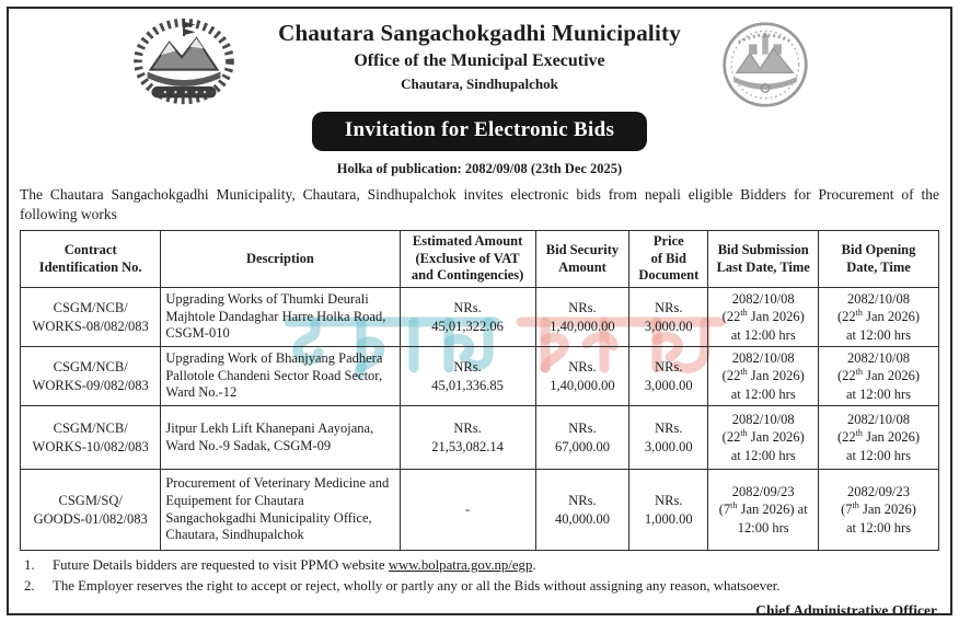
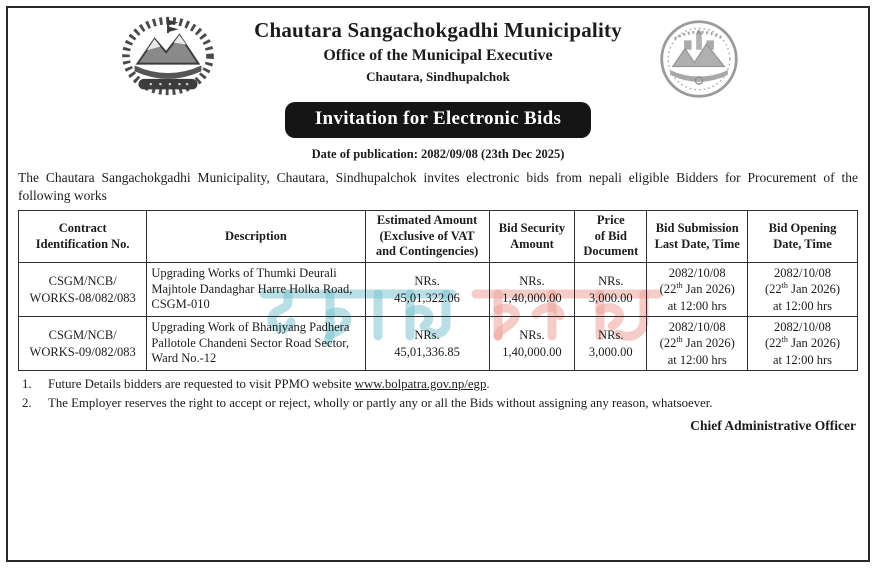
  Chautara Sangachokgadhi Municipality
  Office of the Municipal Executive
  Chautara, Sindhupalchok
  Invitation for Electronic Bids
- Holka of publication: 2082/09/08 (23th Dec 2025)
+ Date of publication: 2082/09/08 (23th Dec 2025)
  The Chautara Sangachokgadhi Municipality, Chautara, Sindhupalchok invites electronic bids from nepali eligible Bidders for Procurement of the following works
  Contract Identification No.	Description	Estimated Amount (Exclusive of VAT and Contingencies)	Bid Security Amount	Price of Bid Document	Bid Submission Last Date, Time	Bid Opening Date, Time
  CSGM/NCB/ WORKS-08/082/083	Upgrading Works of Thumki Deurali Majhtole Dandaghar Harre Holka Road, CSGM-010	NRs. 45,01,322.06	NRs. 1,40,000.00	NRs. 3,000.00	2082/10/08 (22th Jan 2026) at 12:00 hrs	2082/10/08 (22th Jan 2026) at 12:00 hrs
  CSGM/NCB/ WORKS-09/082/083	Upgrading Work of Bhanjyang Padhera Pallotole Chandeni Sector Road Sector, Ward No.-12	NRs. 45,01,336.85	NRs. 1,40,000.00	NRs. 3,000.00	2082/10/08 (22th Jan 2026) at 12:00 hrs	2082/10/08 (22th Jan 2026) at 12:00 hrs
- CSGM/NCB/ WORKS-10/082/083	Jitpur Lekh Lift Khanepani Aayojana, Ward No.-9 Sadak, CSGM-09	NRs. 21,53,082.14	NRs. 67,000.00	NRs. 3,000.00	2082/10/08 (22th Jan 2026) at 12:00 hrs	2082/10/08 (22th Jan 2026) at 12:00 hrs
- CSGM/SQ/ GOODS-01/082/083	Procurement of Veterinary Medicine and Equipement for Chautara Sangachokgadhi Municipality Office, Chautara, Sindhupalchok	-	NRs. 40,000.00	NRs. 1,000.00	2082/09/23 (7th Jan 2026) at 12:00 hrs	2082/09/23 (7th Jan 2026) at 12:00 hrs
  1.
  Future Details bidders are requested to visit PPMO website www.bolpatra.gov.np/egp.
  2.
  The Employer reserves the right to accept or reject, wholly or partly any or all the Bids without assigning any reason, whatsoever.
  Chief Administrative Officer
